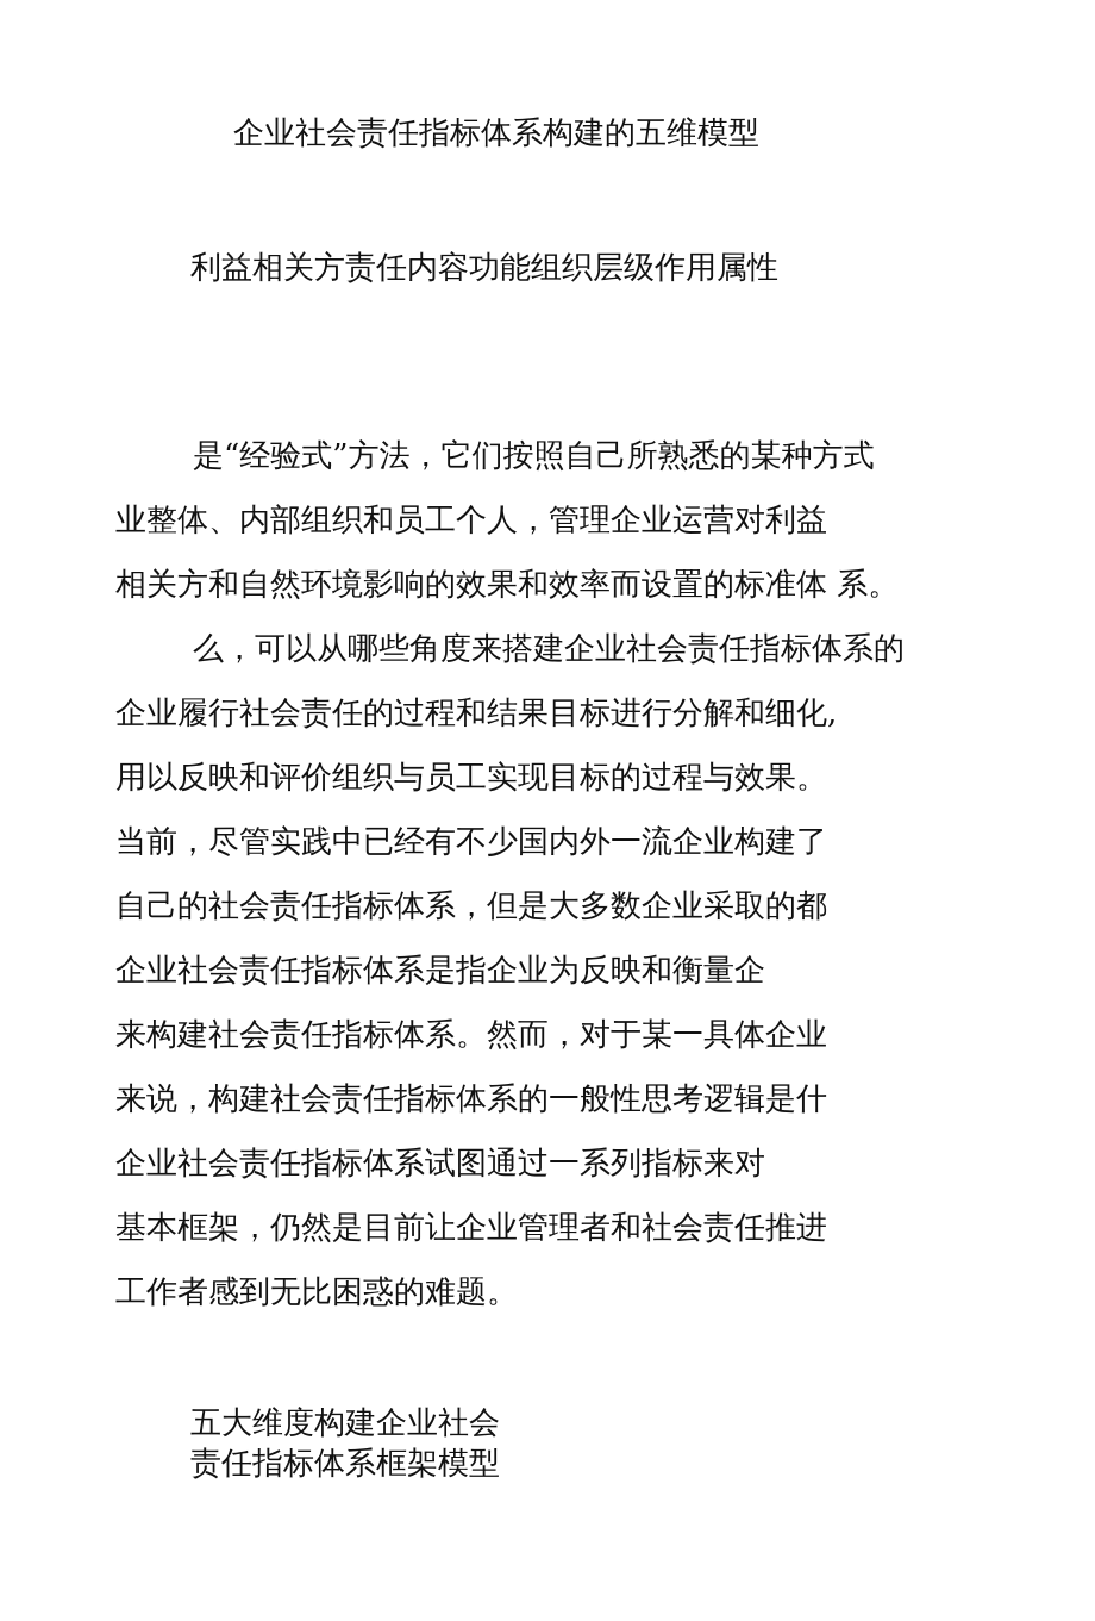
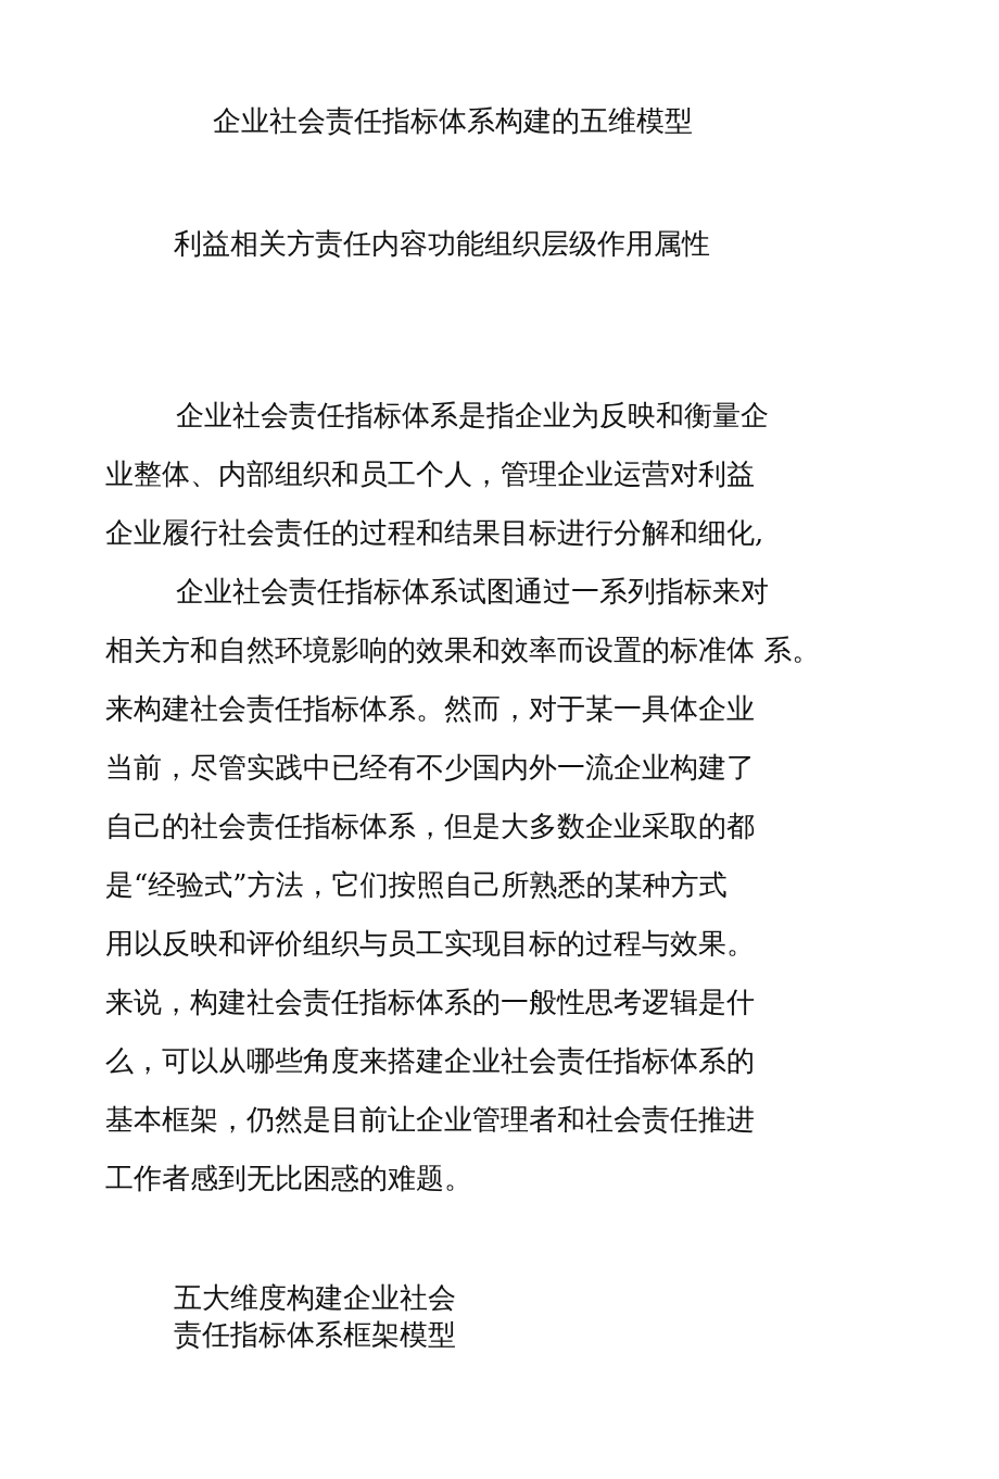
  企业社会责任指标体系构建的五维模型
  利益相关方责任内容功能组织层级作用属性
- 是“经验式”方法，它们按照自己所熟悉的某种方式
+ 企业社会责任指标体系是指企业为反映和衡量企
  业整体、内部组织和员工个人，管理企业运营对利益
- 相关方和自然环境影响的效果和效率而设置的标准体 系。
+ 企业履行社会责任的过程和结果目标进行分解和细化,
- 么，可以从哪些角度来搭建企业社会责任指标体系的
+ 企业社会责任指标体系试图通过一系列指标来对
- 企业履行社会责任的过程和结果目标进行分解和细化,
+ 相关方和自然环境影响的效果和效率而设置的标准体 系。
- 用以反映和评价组织与员工实现目标的过程与效果。
+ 来构建社会责任指标体系。然而，对于某一具体企业
  当前，尽管实践中已经有不少国内外一流企业构建了
  自己的社会责任指标体系，但是大多数企业采取的都
- 企业社会责任指标体系是指企业为反映和衡量企
+ 是“经验式”方法，它们按照自己所熟悉的某种方式
- 来构建社会责任指标体系。然而，对于某一具体企业
+ 用以反映和评价组织与员工实现目标的过程与效果。
  来说，构建社会责任指标体系的一般性思考逻辑是什
- 企业社会责任指标体系试图通过一系列指标来对
+ 么，可以从哪些角度来搭建企业社会责任指标体系的
  基本框架，仍然是目前让企业管理者和社会责任推进
  工作者感到无比困惑的难题。
  五大维度构建企业社会
  责任指标体系框架模型
